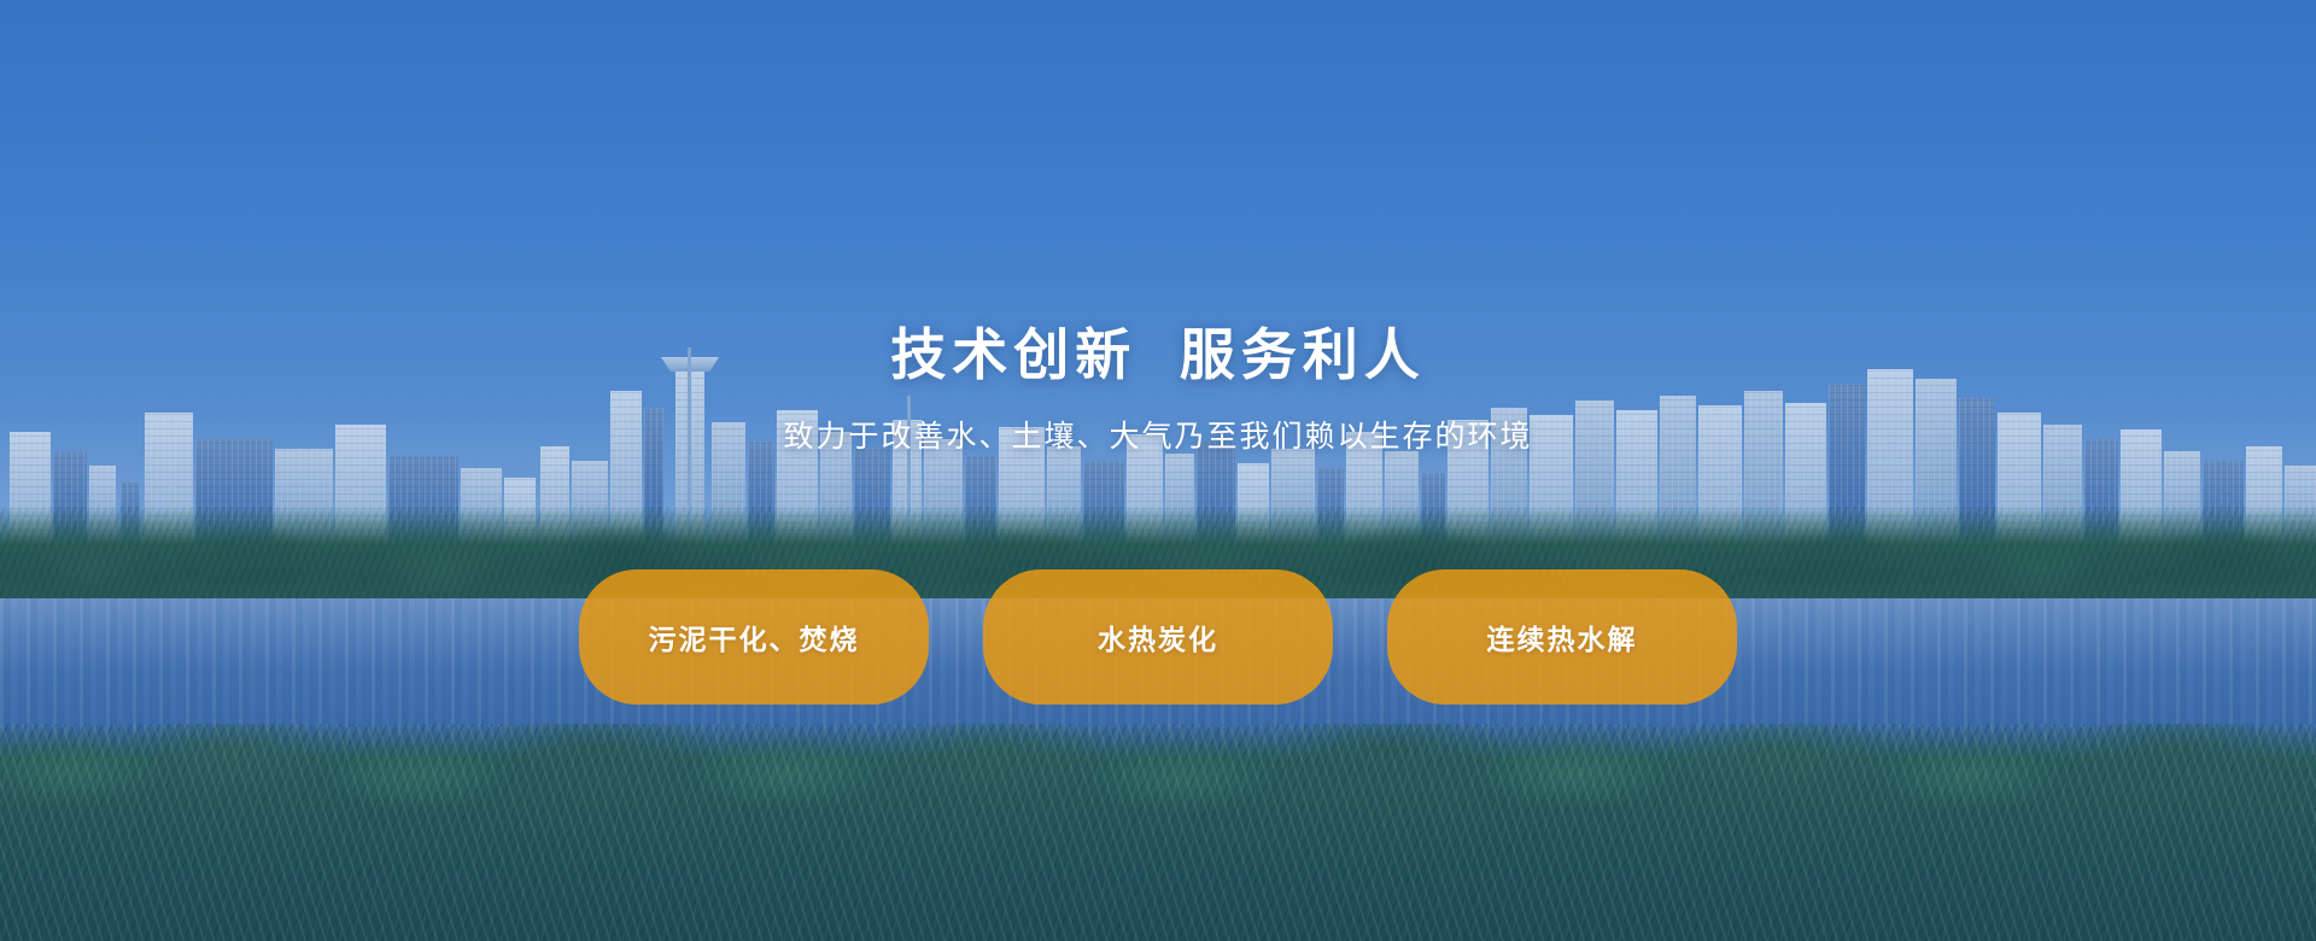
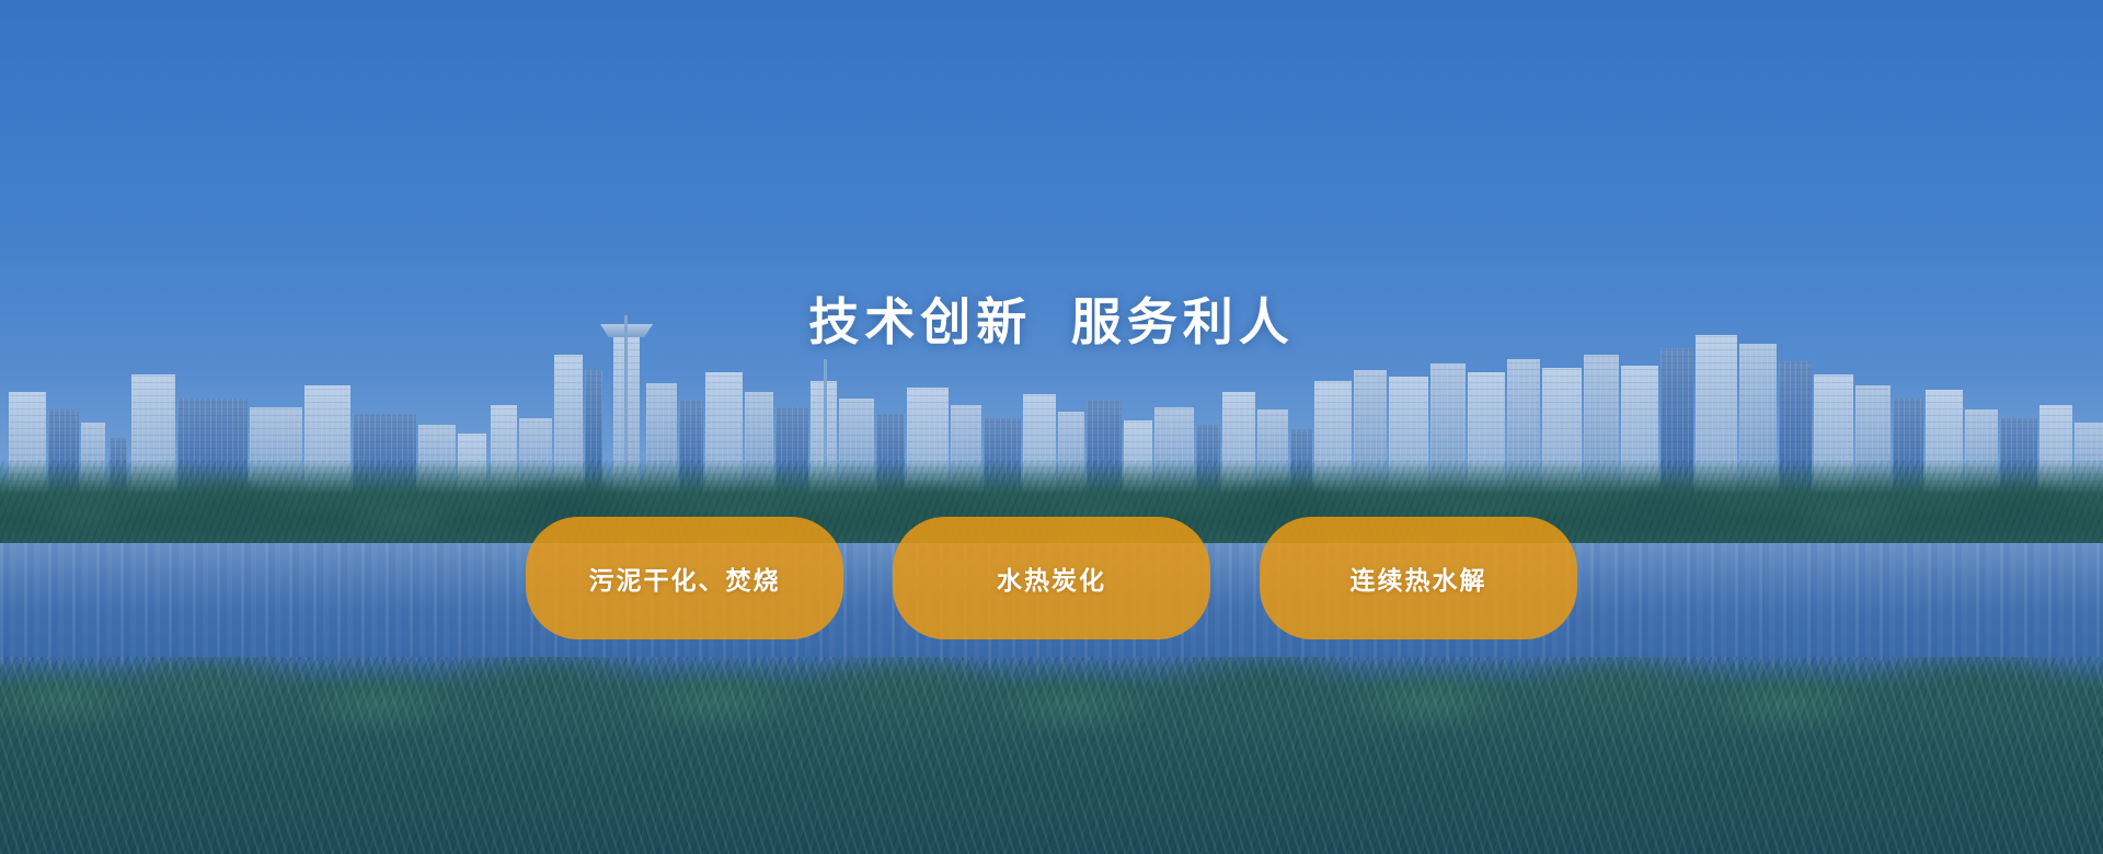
  技术创新 服务利人
- 致力于改善水、土壤、大气乃至我们赖以生存的环境
  污泥干化、焚烧
  水热炭化
  连续热水解
